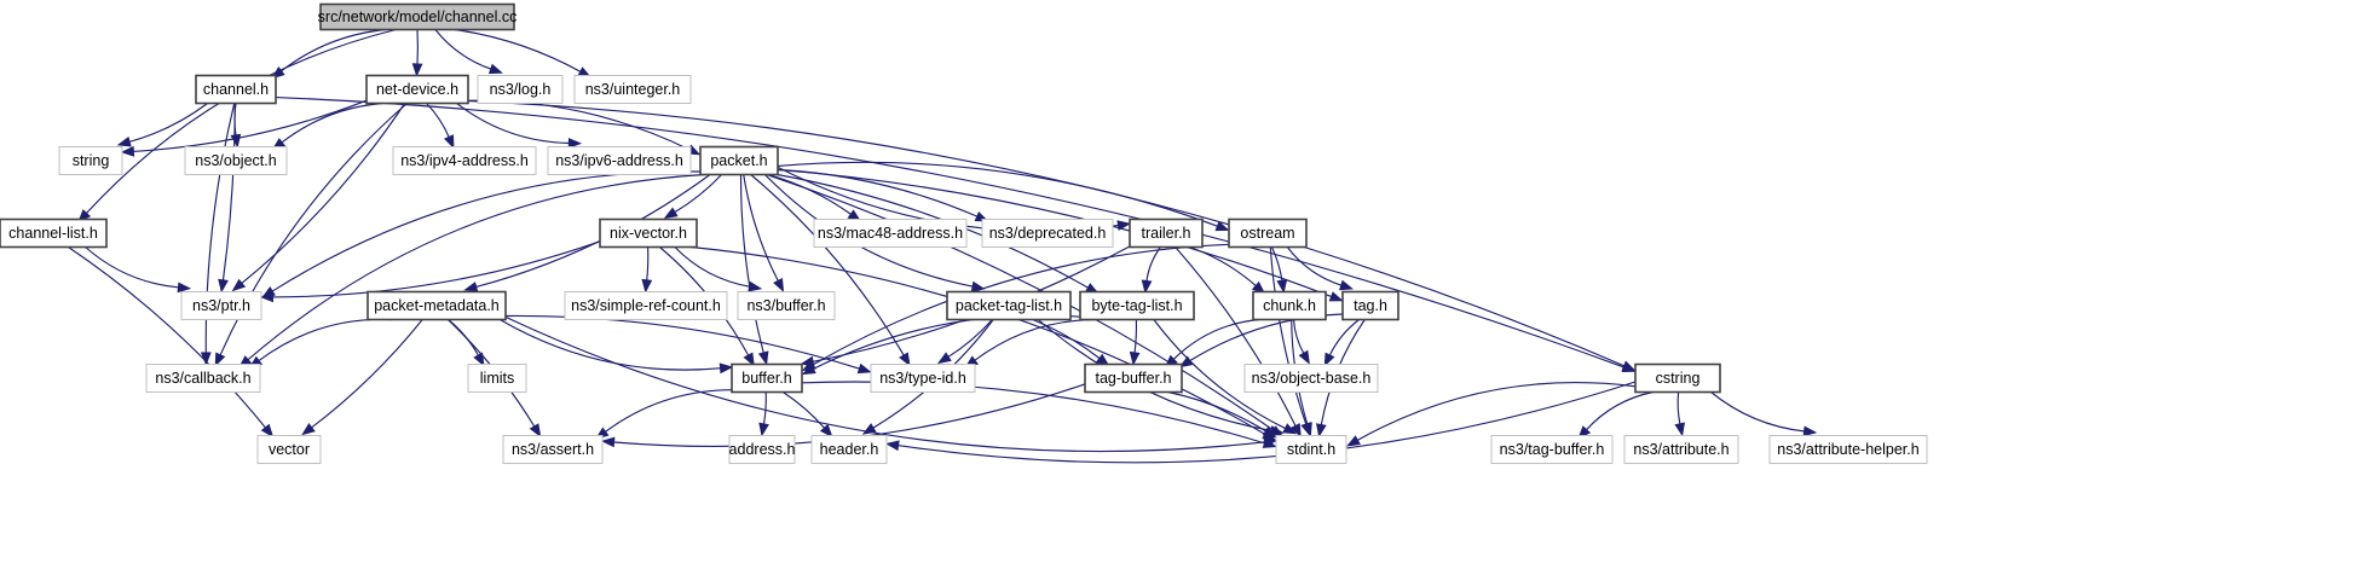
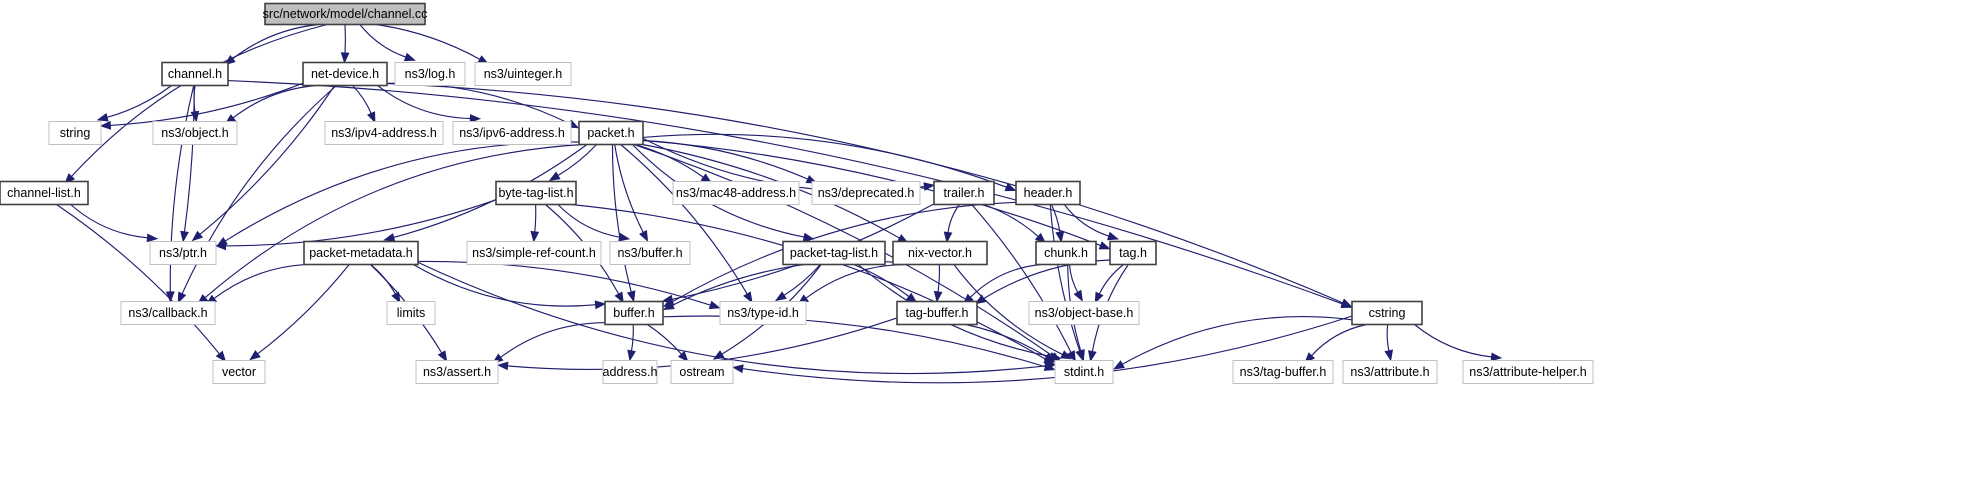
  src/network/model/channel.cc
  channel.h
  net-device.h
  ns3/log.h
  ns3/uinteger.h
  string
  ns3/object.h
  ns3/ipv4-address.h
  ns3/ipv6-address.h
  packet.h
  channel-list.h
- nix-vector.h
+ byte-tag-list.h
  ns3/mac48-address.h
  ns3/deprecated.h
  trailer.h
- ostream
+ header.h
  ns3/ptr.h
  packet-metadata.h
  ns3/simple-ref-count.h
  ns3/buffer.h
  packet-tag-list.h
- byte-tag-list.h
+ nix-vector.h
  chunk.h
  tag.h
  ns3/callback.h
  limits
  buffer.h
  ns3/type-id.h
  tag-buffer.h
  ns3/object-base.h
  cstring
  vector
  ns3/assert.h
  address.h
- header.h
+ ostream
  stdint.h
  ns3/tag-buffer.h
  ns3/attribute.h
  ns3/attribute-helper.h
